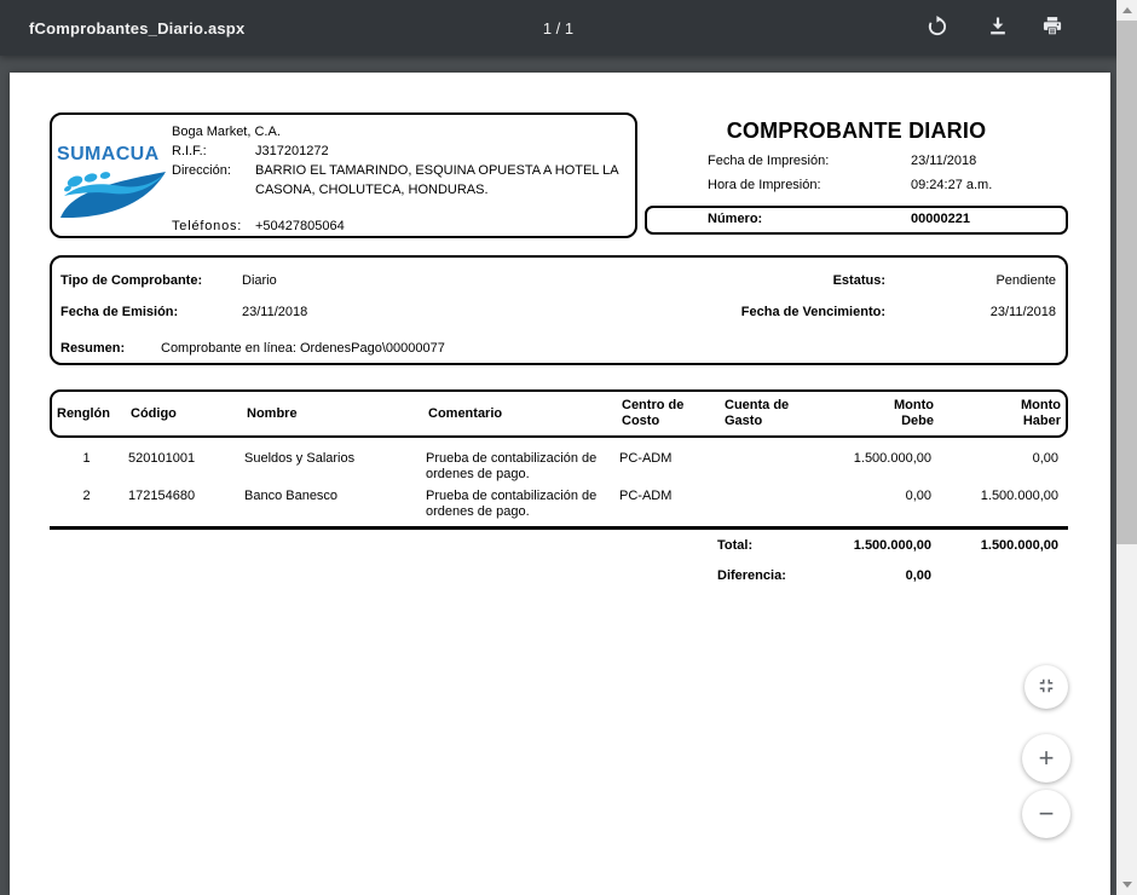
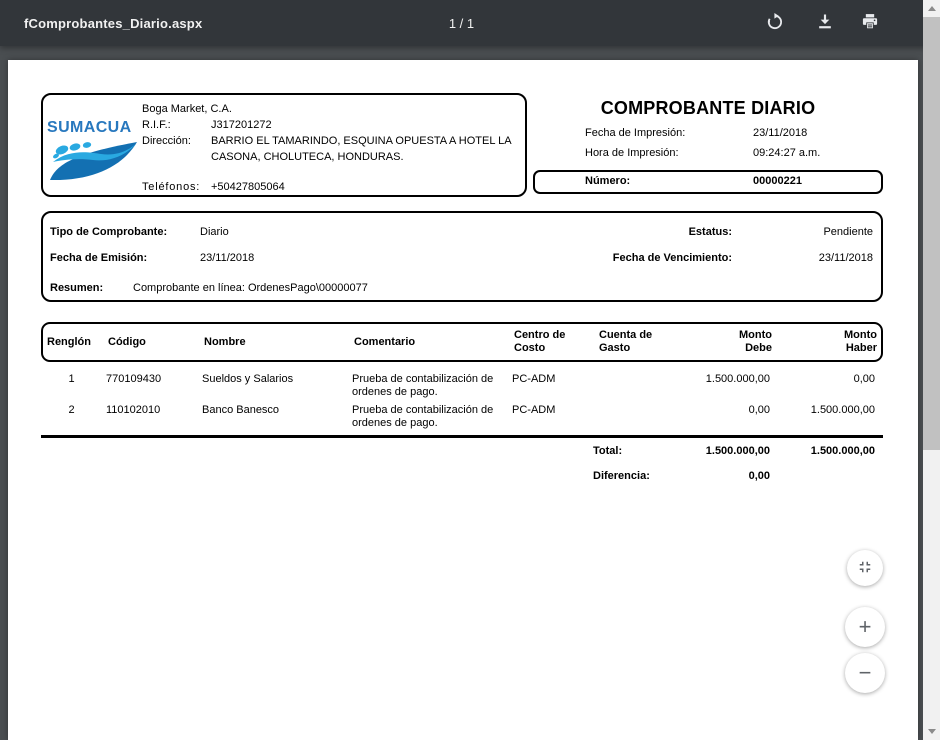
  fComprobantes_Diario.aspx
  1 / 1
  SUMACUA
  Boga Market, C.A.
  R.I.F.:
  J317201272
  Dirección:
  BARRIO EL TAMARINDO, ESQUINA OPUESTA A HOTEL LA
  CASONA, CHOLUTECA, HONDURAS.
  Teléfonos:
  +50427805064
  COMPROBANTE DIARIO
  Fecha de Impresión:
  23/11/2018
  Hora de Impresión:
  09:24:27 a.m.
  Número:
  00000221
  Tipo de Comprobante:
  Diario
  Estatus:
  Pendiente
  Fecha de Emisión:
  23/11/2018
  Fecha de Vencimiento:
  23/11/2018
  Resumen:
  Comprobante en línea: OrdenesPago\00000077
  Renglón
  Código
  Nombre
  Comentario
  Centro de
  Costo
  Cuenta de
  Gasto
  Monto
  Debe
  Monto
  Haber
  1
- 520101001
+ 770109430
  Sueldos y Salarios
  Prueba de contabilización de ordenes de pago.
  PC-ADM
  1.500.000,00
  0,00
  2
- 172154680
+ 110102010
  Banco Banesco
  Prueba de contabilización de ordenes de pago.
  PC-ADM
  0,00
  1.500.000,00
  Total:
  1.500.000,00
  1.500.000,00
  Diferencia:
  0,00
  +
  −
